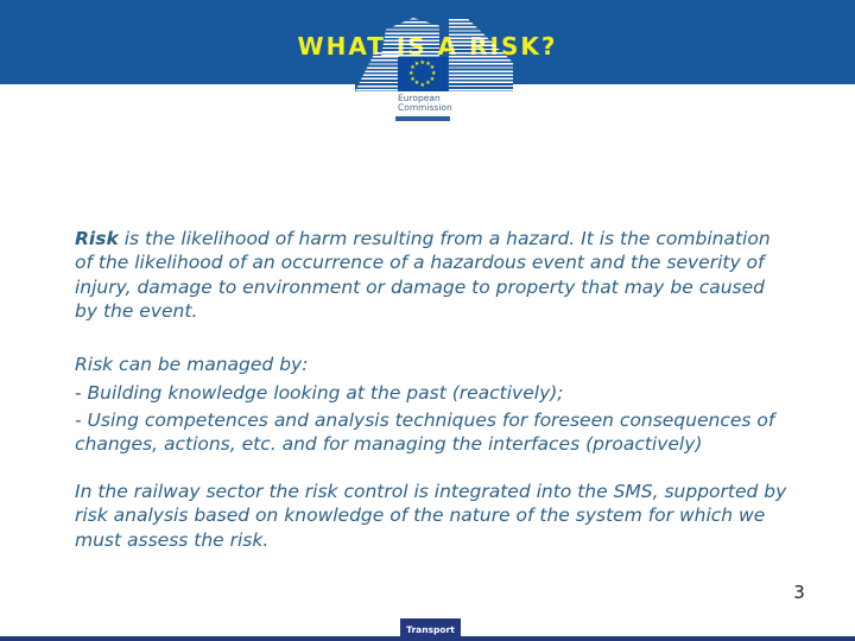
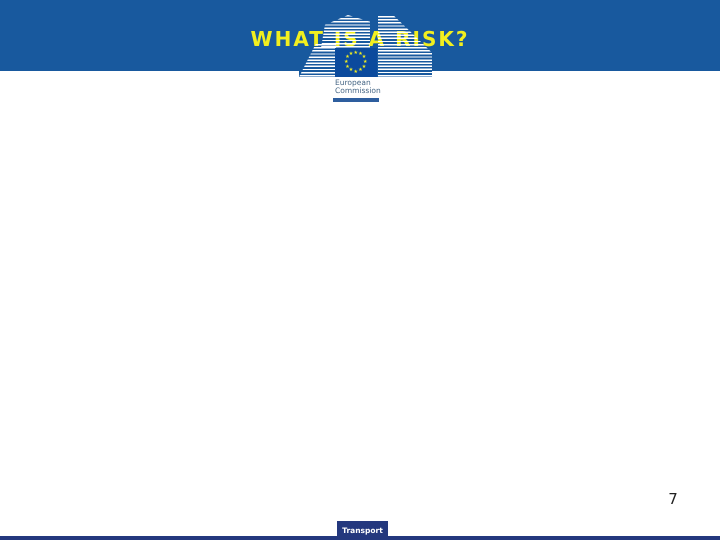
  European
  Commission
- Risk is the likelihood of harm resulting from a hazard. It is the combination of the likelihood of an occurrence of a hazardous event and the severity of injury, damage to environment or damage to property that may be caused by the event.
- Risk can be managed by:
- - Building knowledge looking at the past (reactively);
- - Using competences and analysis techniques for foreseen consequences of changes, actions, etc. and for managing the interfaces (proactively)
- In the railway sector the risk control is integrated into the SMS, supported by risk analysis based on knowledge of the nature of the system for which we must assess the risk.
- 3
+ 7
  Transport
